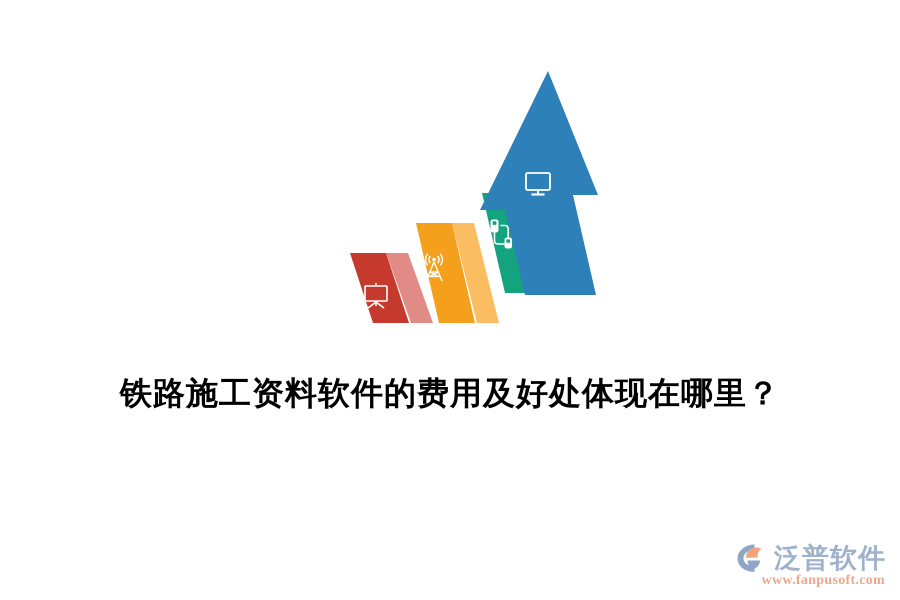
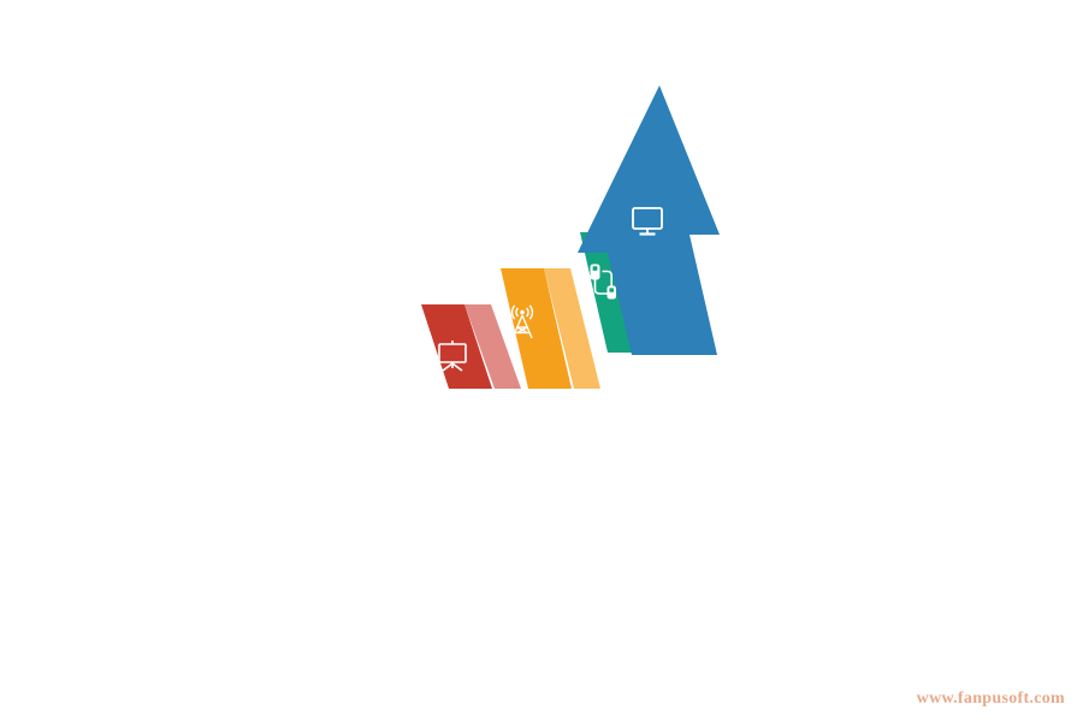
- 铁路施工资料软件的费用及好处体现在哪里？
- 泛普软件
  www.fanpusoft.com
